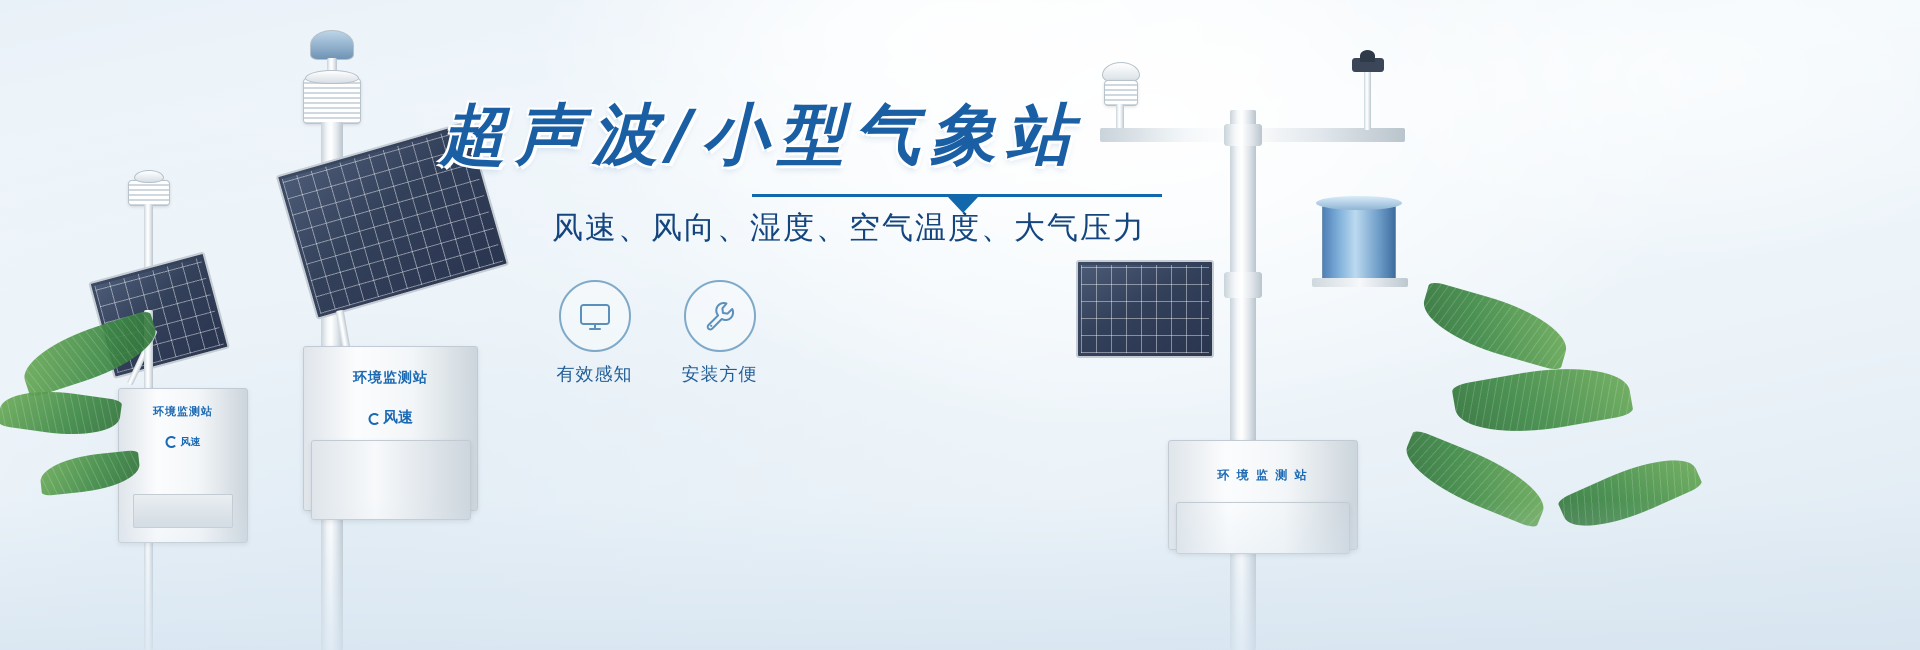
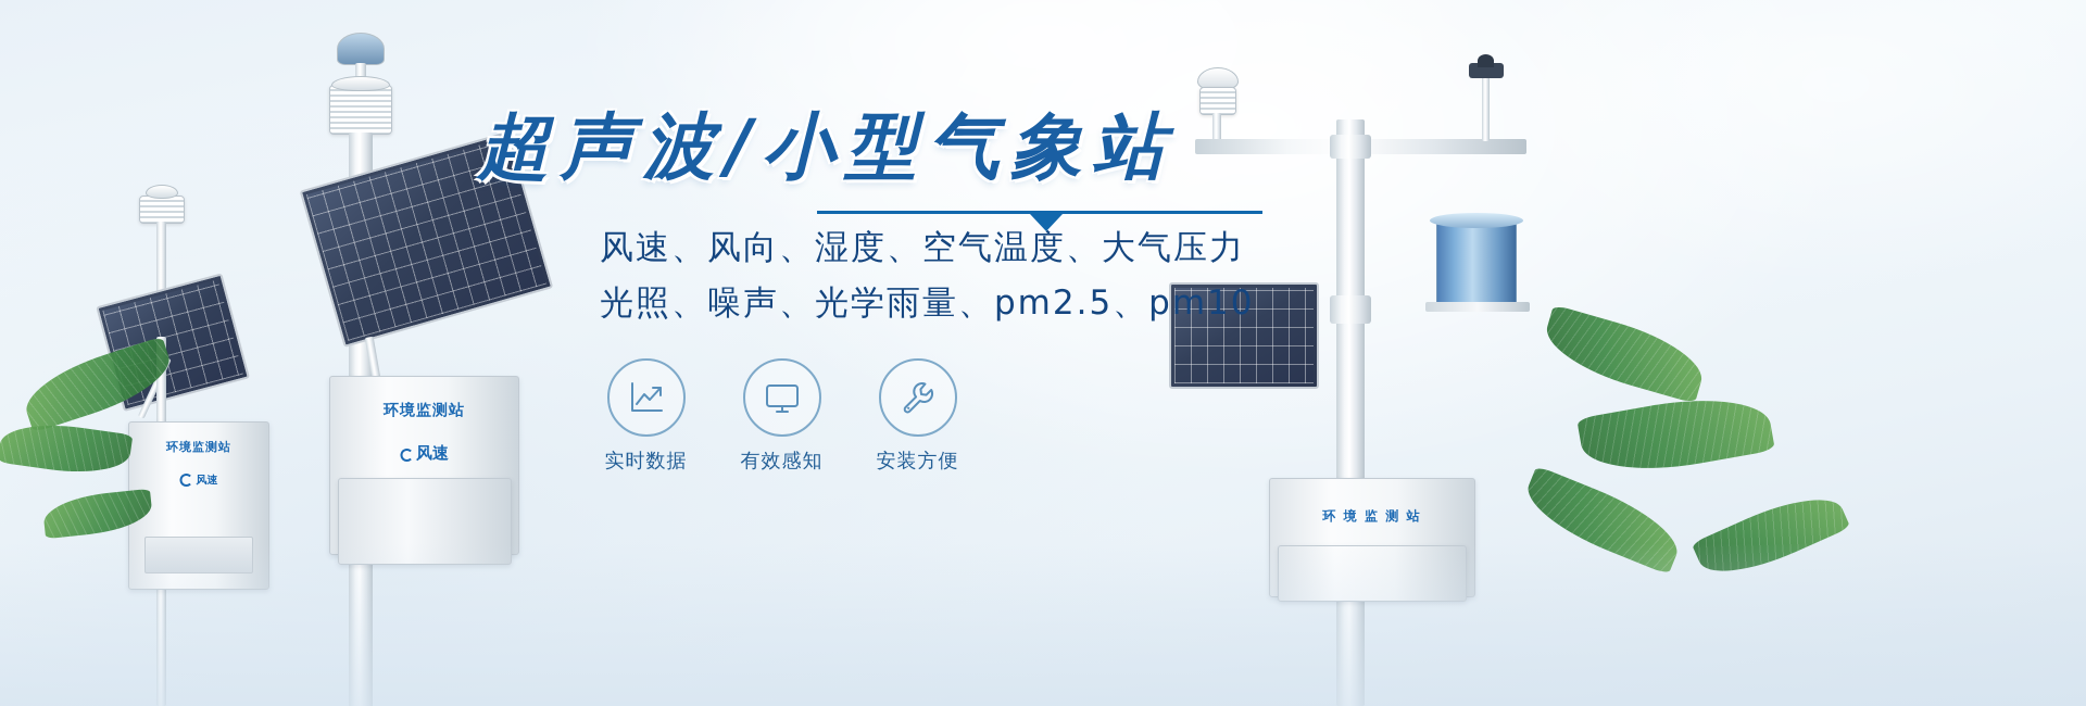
  环境监测站
  风速
  环境监测站
  风速
  环 境 监 测 站
  超声波/小型气象站
  风速、风向、湿度、空气温度、大气压力
+ 光照、噪声、光学雨量、pm2.5、pm10
+ 实时数据
  有效感知
  安装方便
